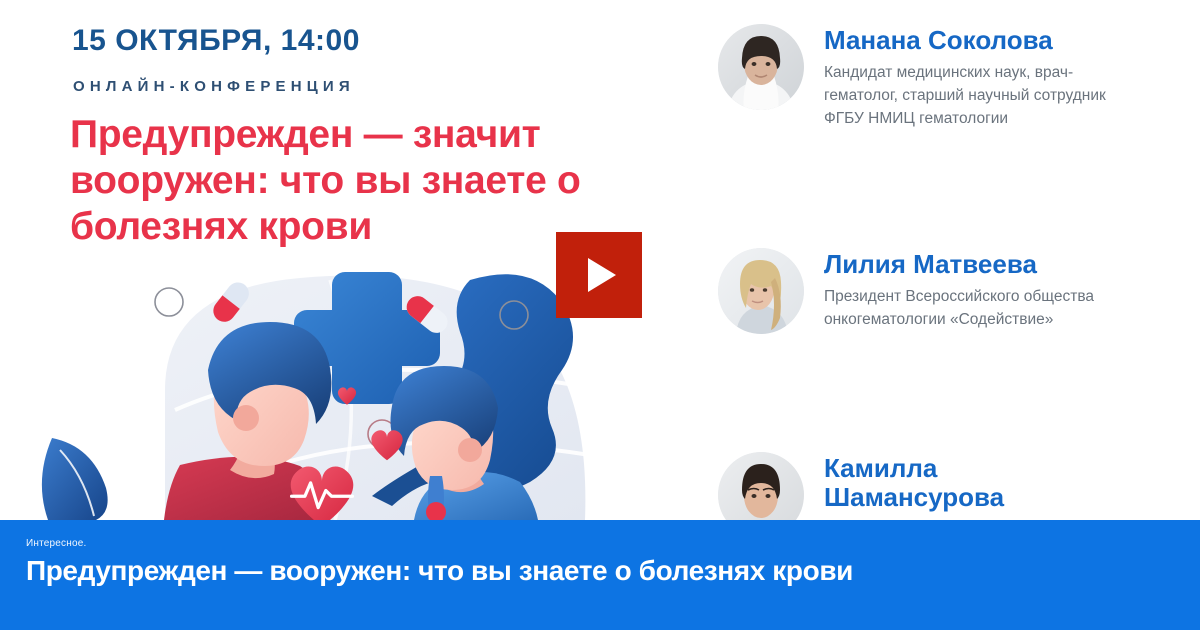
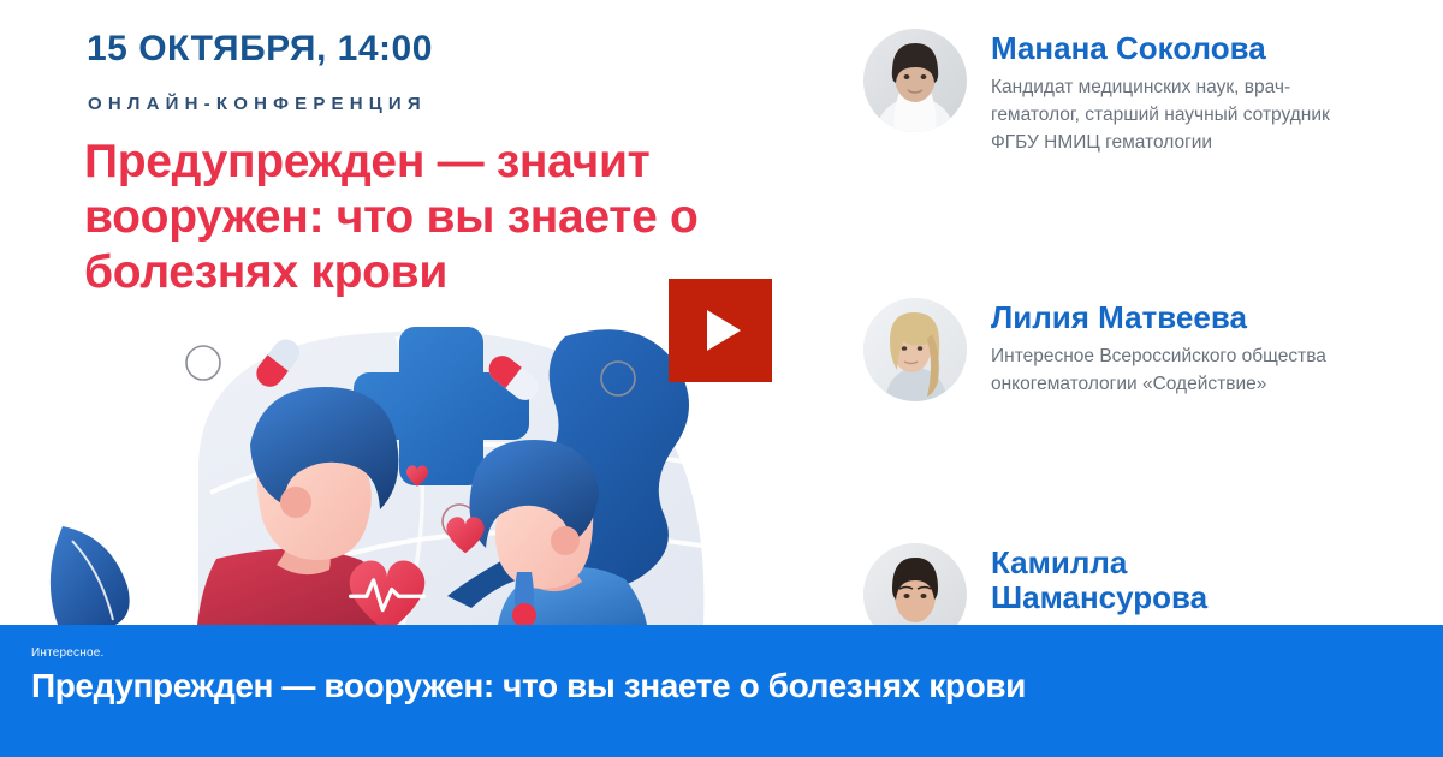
  15 ОКТЯБРЯ, 14:00
  ОНЛАЙН-КОНФЕРЕНЦИЯ
  Предупрежден — значит вооружен: что вы знаете о болезнях крови
  Манана Соколова
  Кандидат медицинских наук, врач-гематолог, старший научный сотрудник ФГБУ НМИЦ гематологии
  Лилия Матвеева
- Президент Всероссийского общества онкогематологии «Содействие»
+ Интересное Всероссийского общества онкогематологии «Содействие»
  Камилла Шамансурова
  Интересное.
  Предупрежден — вооружен: что вы знаете о болезнях крови
